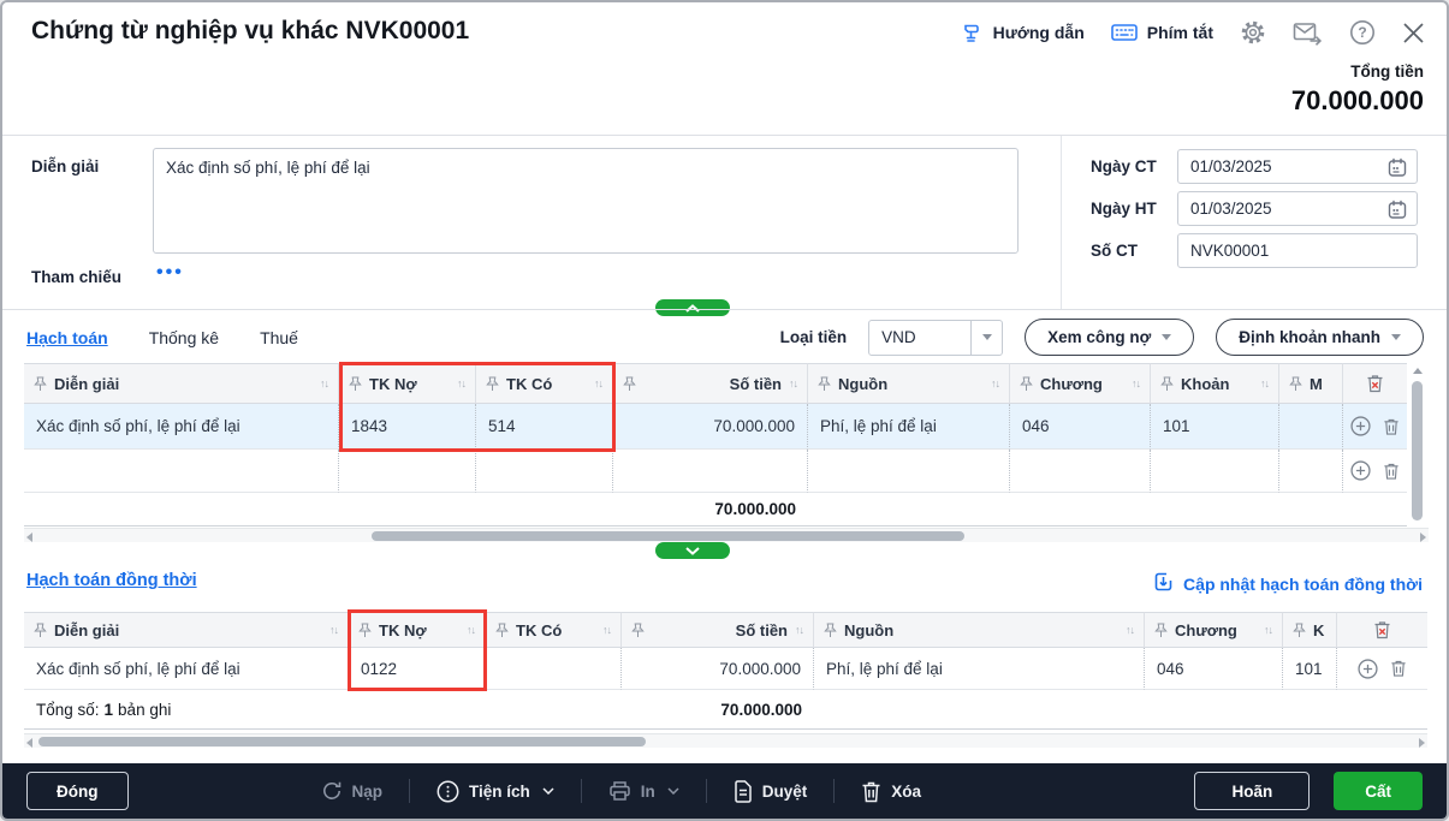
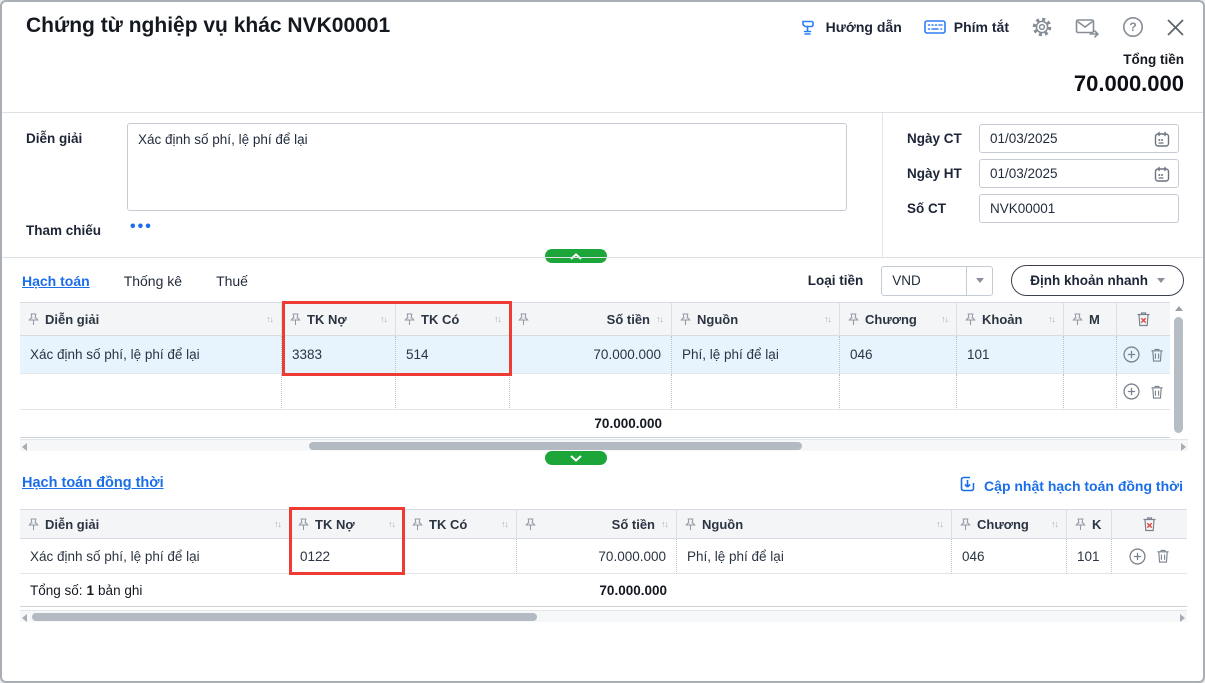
  Chứng từ nghiệp vụ khác NVK00001
  Hướng dẫn
  Phím tắt
  ?
  Tổng tiền
  70.000.000
  Diễn giải
  Xác định số phí, lệ phí để lại
  Tham chiếu
  •••
  Ngày CT
  01/03/2025
  Ngày HT
  01/03/2025
  Số CT
  NVK00001
  Hạch toán
  Thống kê
  Thuế
  Loại tiền
  VND
- Xem công nợ
  Định khoản nhanh
  Diễn giải
  ↑↓
  TK Nợ
  ↑↓
  TK Có
  ↑↓
  Số tiền
  ↑↓
  Nguồn
  ↑↓
  Chương
  ↑↓
  Khoản
  ↑↓
  M
  Xác định số phí, lệ phí để lại
- 1843
+ 3383
  514
  70.000.000
  Phí, lệ phí để lại
  046
  101
  70.000.000
  Hạch toán đồng thời
  Cập nhật hạch toán đồng thời
  Diễn giải
  ↑↓
  TK Nợ
  ↑↓
  TK Có
  ↑↓
  Số tiền
  ↑↓
  Nguồn
  ↑↓
  Chương
  ↑↓
  K
  Xác định số phí, lệ phí để lại
  0122
  70.000.000
  Phí, lệ phí để lại
  046
  101
  Tổng số:
  1
  bản ghi
  70.000.000
- Đóng
- Nạp
- Tiện ích
- In
- Duyệt
- Xóa
- Hoãn
- Cất
